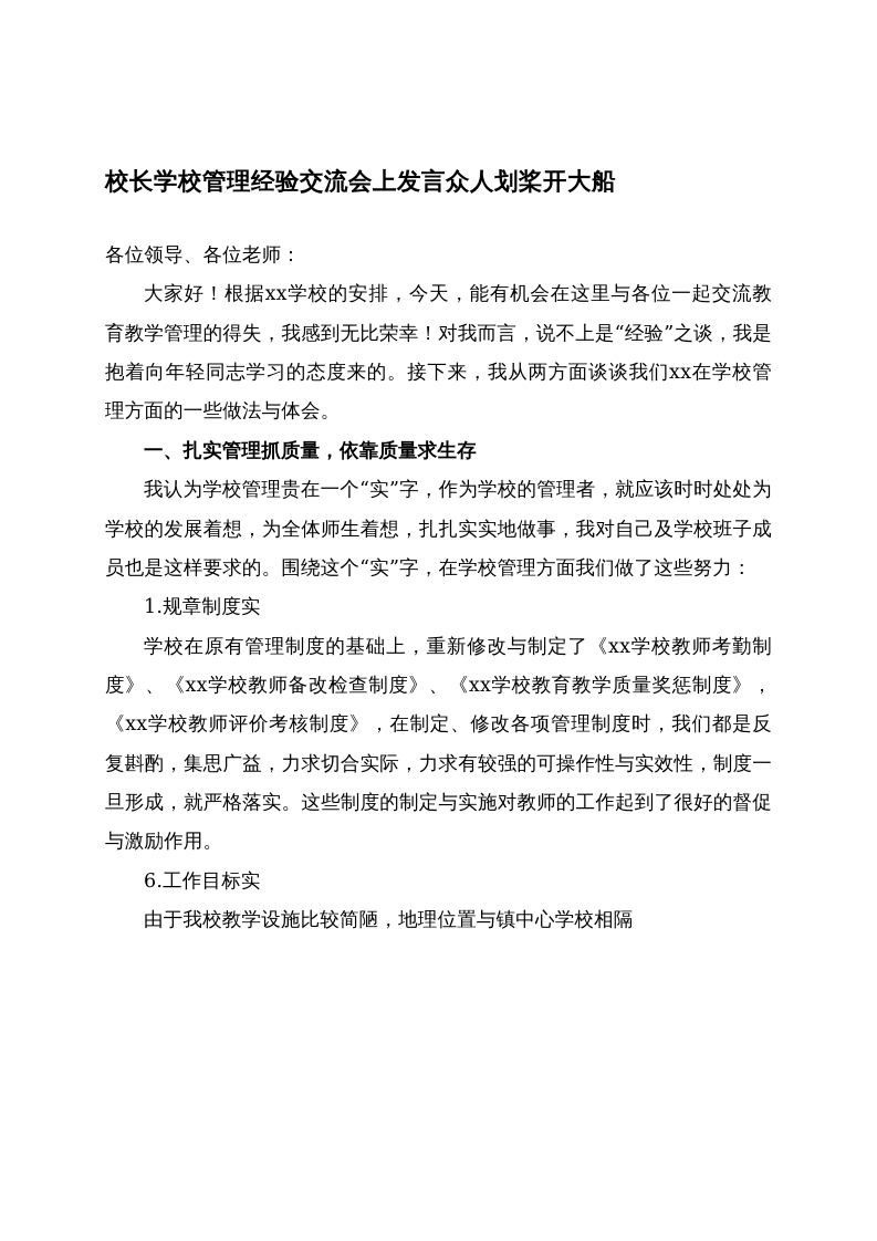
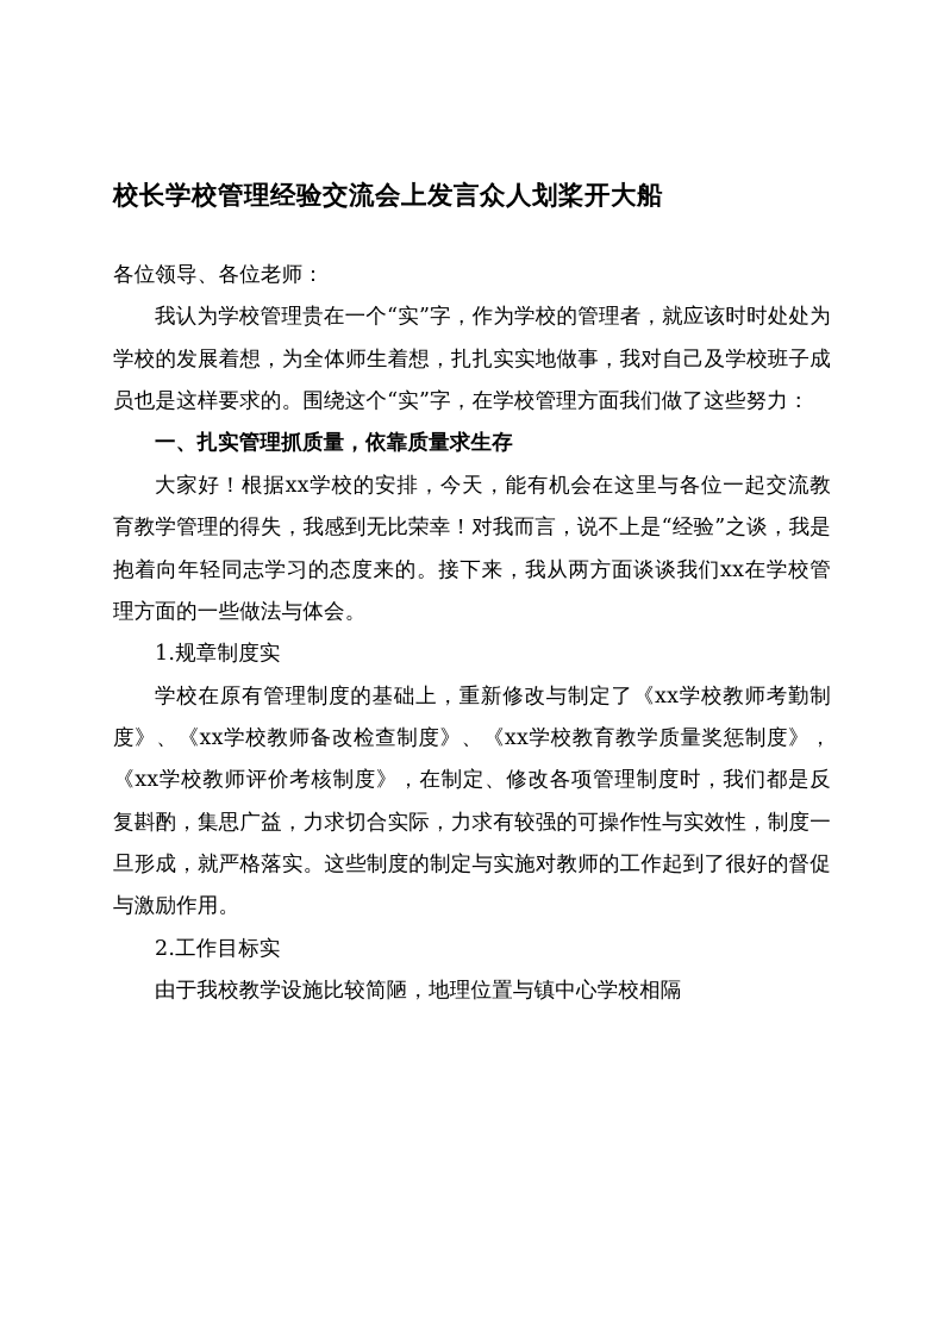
  校长学校管理经验交流会上发言众人划桨开大船
  各位领导、各位老师：
- 大家好！根据xx学校的安排，今天，能有机会在这里与各位一起交流教育教学管理的得失，我感到无比荣幸！对我而言，说不上是“经验”之谈，我是抱着向年轻同志学习的态度来的。接下来，我从两方面谈谈我们xx在学校管理方面的一些做法与体会。
+ 我认为学校管理贵在一个“实”字，作为学校的管理者，就应该时时处处为学校的发展着想，为全体师生着想，扎扎实实地做事，我对自己及学校班子成员也是这样要求的。围绕这个“实”字，在学校管理方面我们做了这些努力：
  一、扎实管理抓质量，依靠质量求生存
- 我认为学校管理贵在一个“实”字，作为学校的管理者，就应该时时处处为学校的发展着想，为全体师生着想，扎扎实实地做事，我对自己及学校班子成员也是这样要求的。围绕这个“实”字，在学校管理方面我们做了这些努力：
+ 大家好！根据xx学校的安排，今天，能有机会在这里与各位一起交流教育教学管理的得失，我感到无比荣幸！对我而言，说不上是“经验”之谈，我是抱着向年轻同志学习的态度来的。接下来，我从两方面谈谈我们xx在学校管理方面的一些做法与体会。
  1.规章制度实
  学校在原有管理制度的基础上，重新修改与制定了《xx学校教师考勤制度》、《xx学校教师备改检查制度》、《xx学校教育教学质量奖惩制度》，《xx学校教师评价考核制度》，在制定、修改各项管理制度时，我们都是反复斟酌，集思广益，力求切合实际，力求有较强的可操作性与实效性，制度一旦形成，就严格落实。这些制度的制定与实施对教师的工作起到了很好的督促与激励作用。
- 6.工作目标实
+ 2.工作目标实
  由于我校教学设施比较简陋，地理位置与镇中心学校相隔
